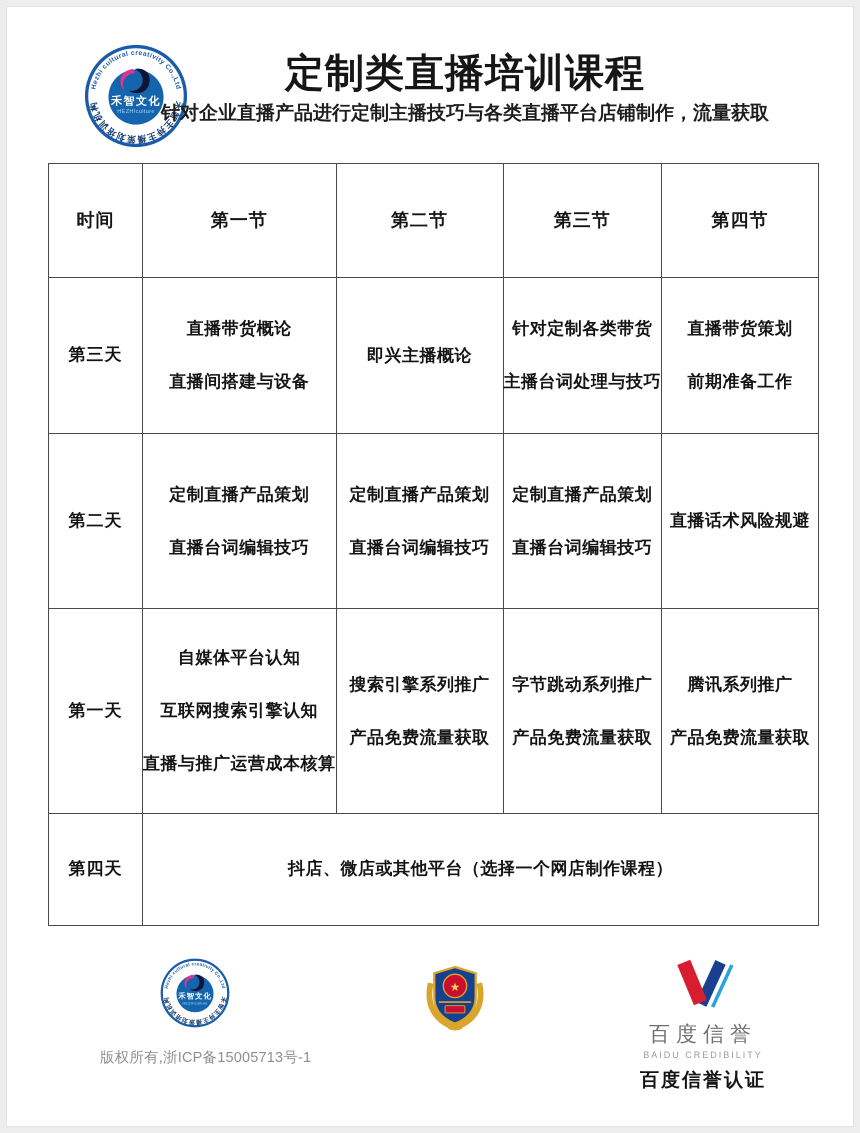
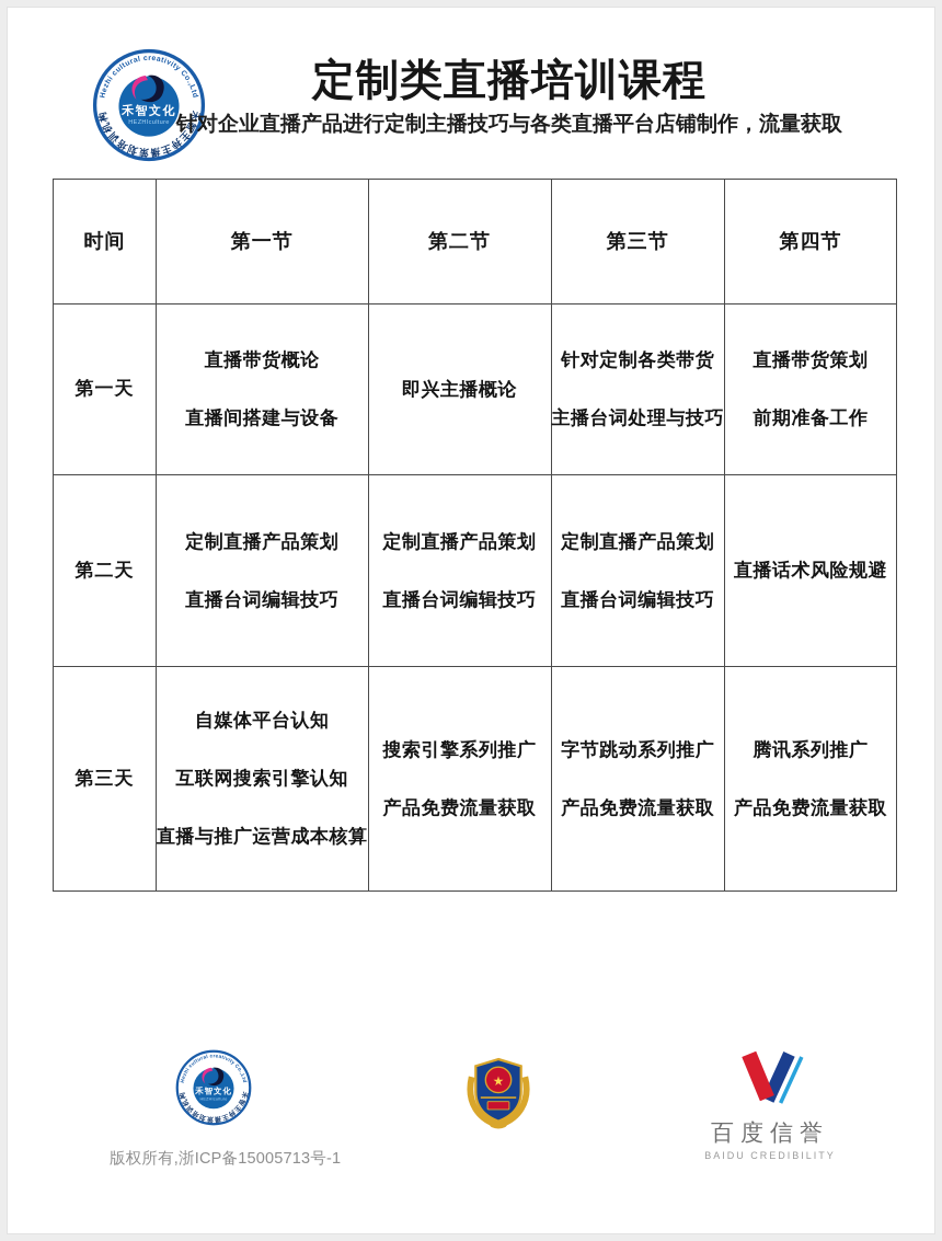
  定制类直播培训课程
  针对企业直播产品进行定制主播技巧与各类直播平台店铺制作，流量获取
  时间	第一节	第二节	第三节	第四节
- 第三天	直播带货概论直播间搭建与设备	即兴主播概论	针对定制各类带货主播台词处理与技巧	直播带货策划前期准备工作
+ 第一天	直播带货概论直播间搭建与设备	即兴主播概论	针对定制各类带货主播台词处理与技巧	直播带货策划前期准备工作
  第二天	定制直播产品策划直播台词编辑技巧	定制直播产品策划直播台词编辑技巧	定制直播产品策划直播台词编辑技巧	直播话术风险规避
- 第一天	自媒体平台认知互联网搜索引擎认知直播与推广运营成本核算	搜索引擎系列推广产品免费流量获取	字节跳动系列推广产品免费流量获取	腾讯系列推广产品免费流量获取
+ 第三天	自媒体平台认知互联网搜索引擎认知直播与推广运营成本核算	搜索引擎系列推广产品免费流量获取	字节跳动系列推广产品免费流量获取	腾讯系列推广产品免费流量获取
- 第四天	抖店、微店或其他平台（选择一个网店制作课程）
  版权所有,浙ICP备15005713号-1
  百度信誉
  BAIDU CREDIBILITY
- 百度信誉认证
